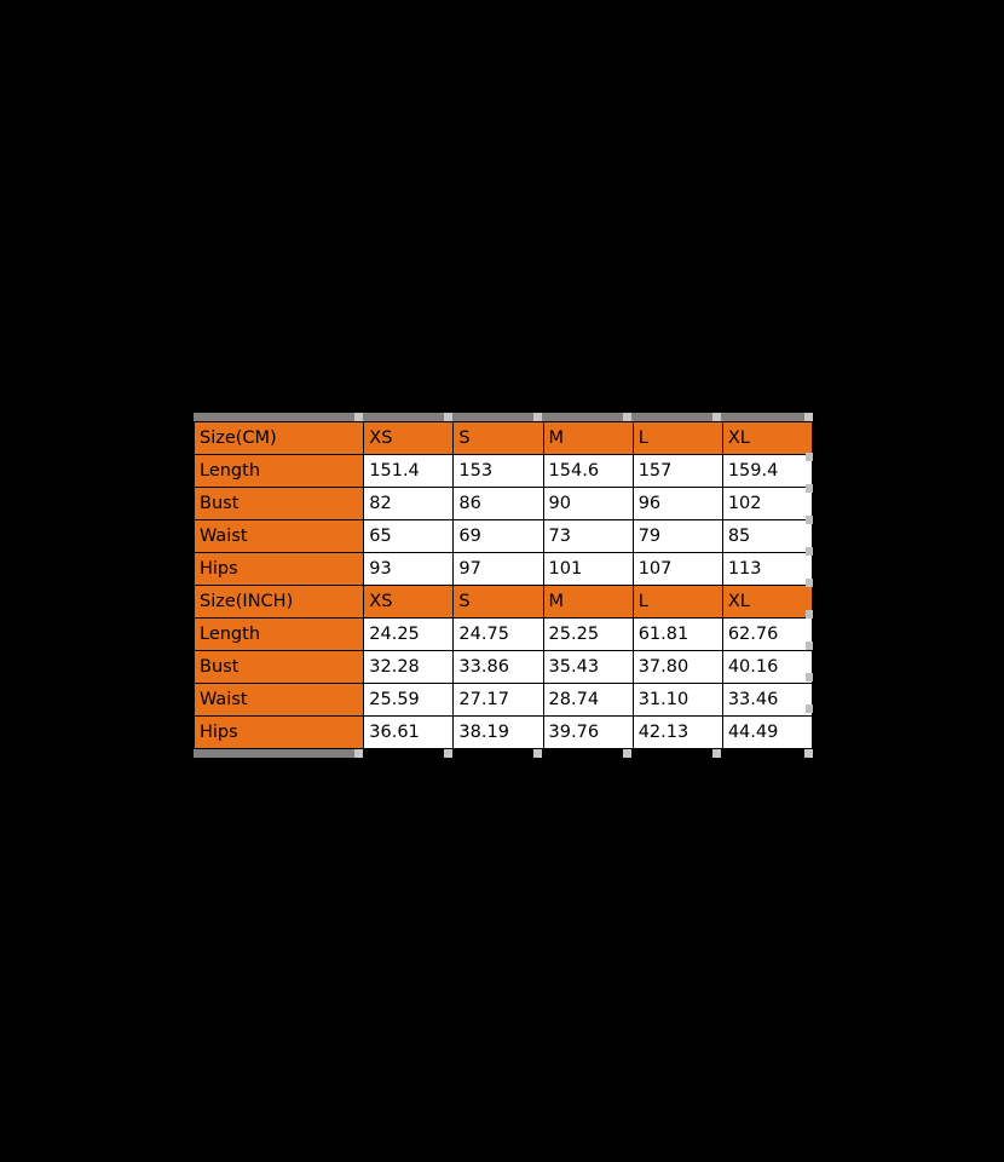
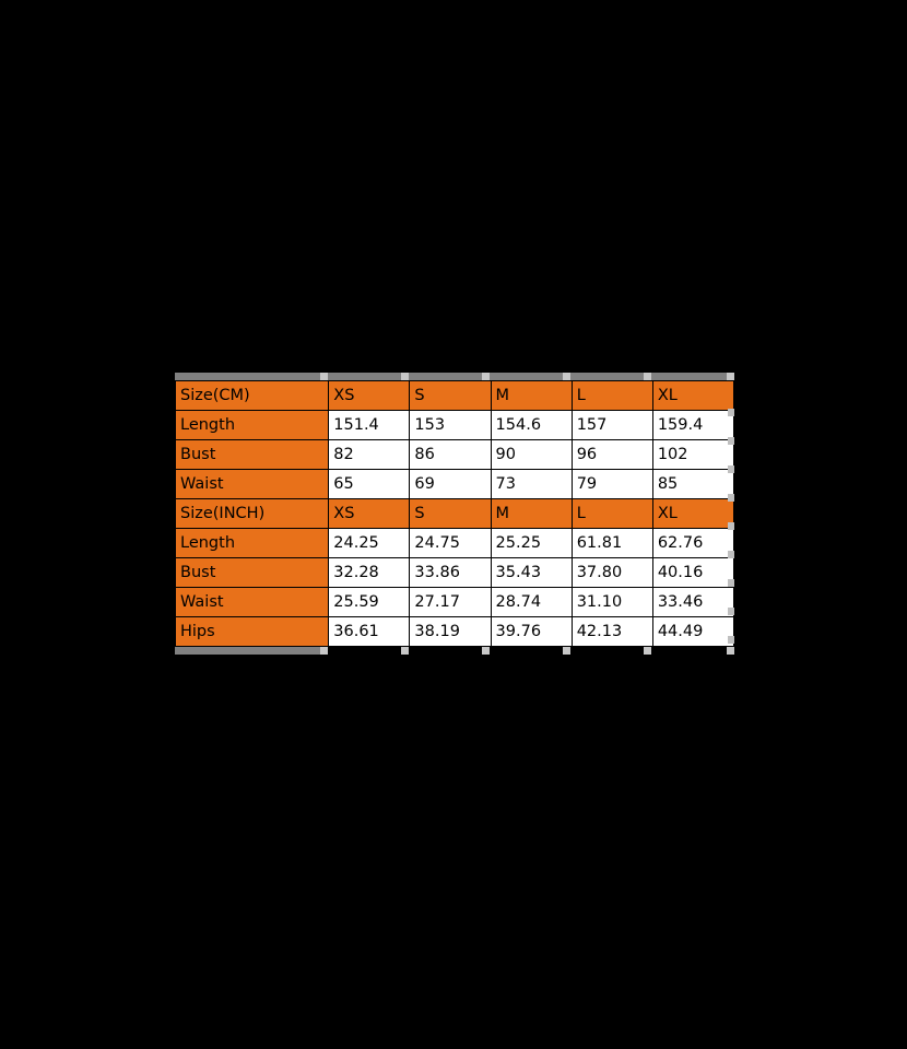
  Size(CM)	XS	S	M	L	XL
  Length	151.4	153	154.6	157	159.4
  Bust	82	86	90	96	102
  Waist	65	69	73	79	85
- Hips	93	97	101	107	113
  Size(INCH)	XS	S	M	L	XL
  Length	24.25	24.75	25.25	61.81	62.76
  Bust	32.28	33.86	35.43	37.80	40.16
  Waist	25.59	27.17	28.74	31.10	33.46
  Hips	36.61	38.19	39.76	42.13	44.49
